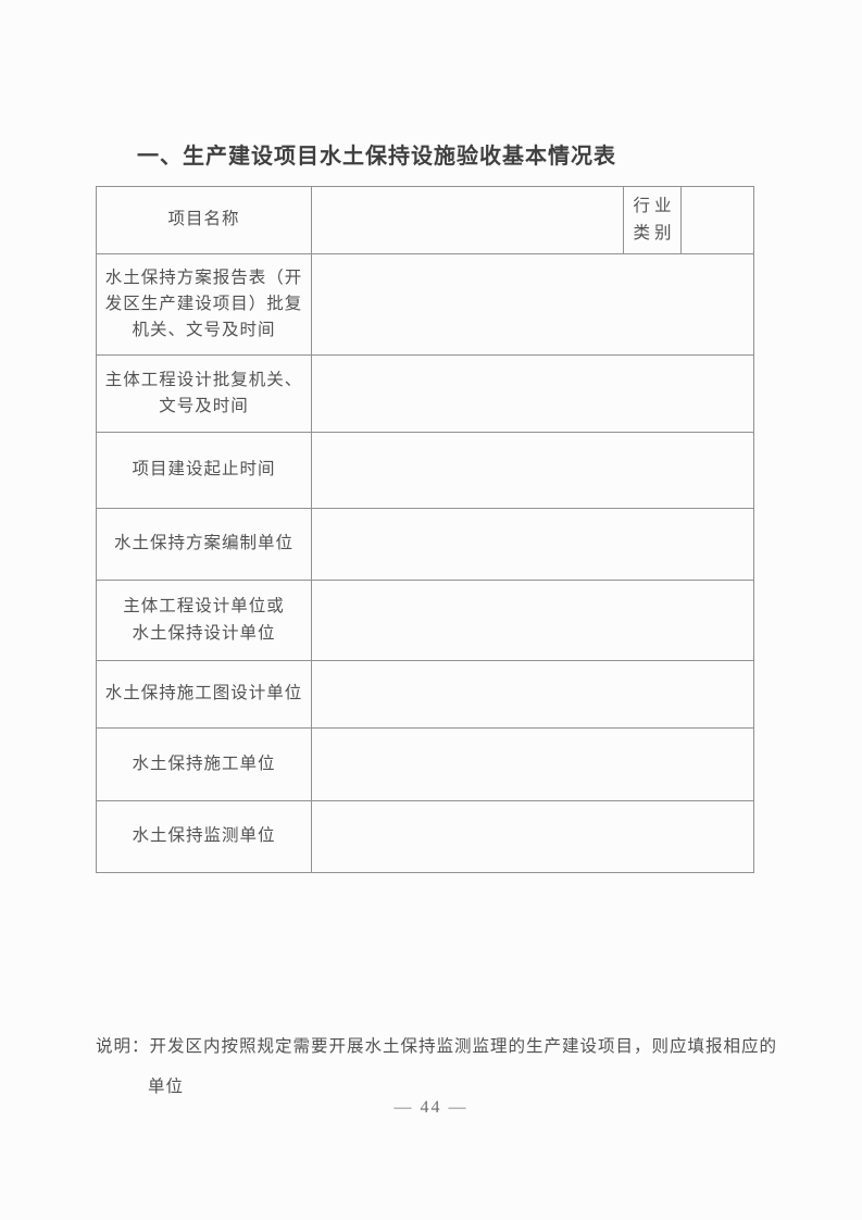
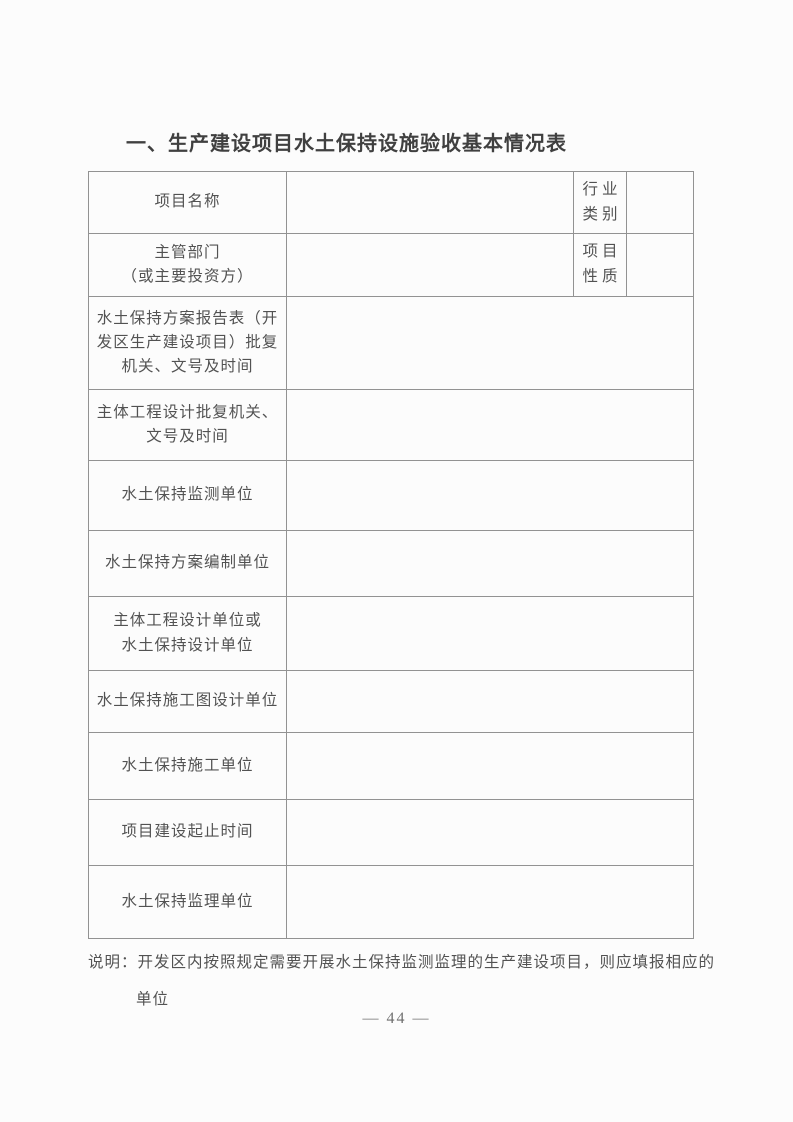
  一、生产建设项目水土保持设施验收基本情况表
  项目名称		行业 类别
+ 主管部门 （或主要投资方）		项目 性质
  水土保持方案报告表（开 发区生产建设项目）批复 机关、文号及时间
  主体工程设计批复机关、 文号及时间
- 项目建设起止时间
+ 水土保持监测单位
  水土保持方案编制单位
  主体工程设计单位或 水土保持设计单位
  水土保持施工图设计单位
  水土保持施工单位
- 水土保持监测单位
+ 项目建设起止时间
+ 水土保持监理单位
  说明：开发区内按照规定需要开展水土保持监测监理的生产建设项目，则应填报相应的
  单位
  — 44 —
